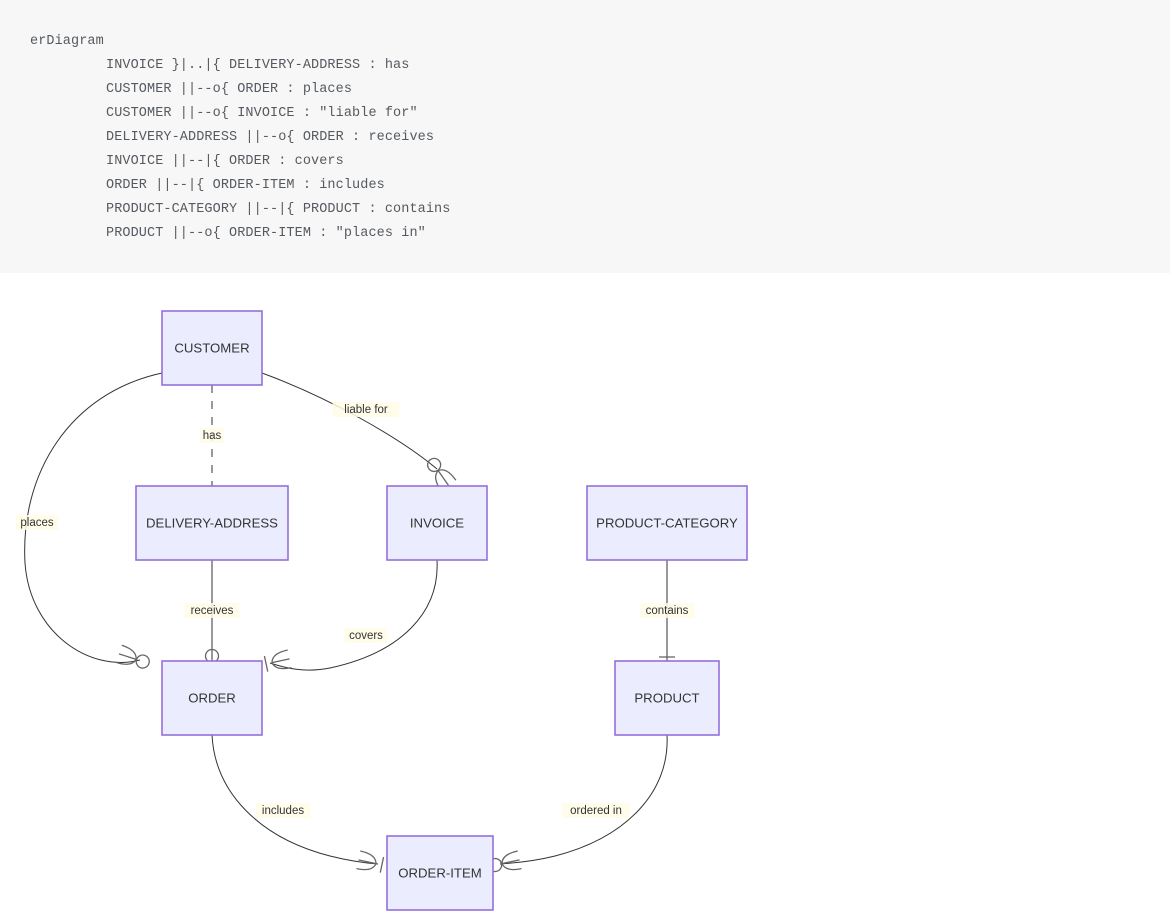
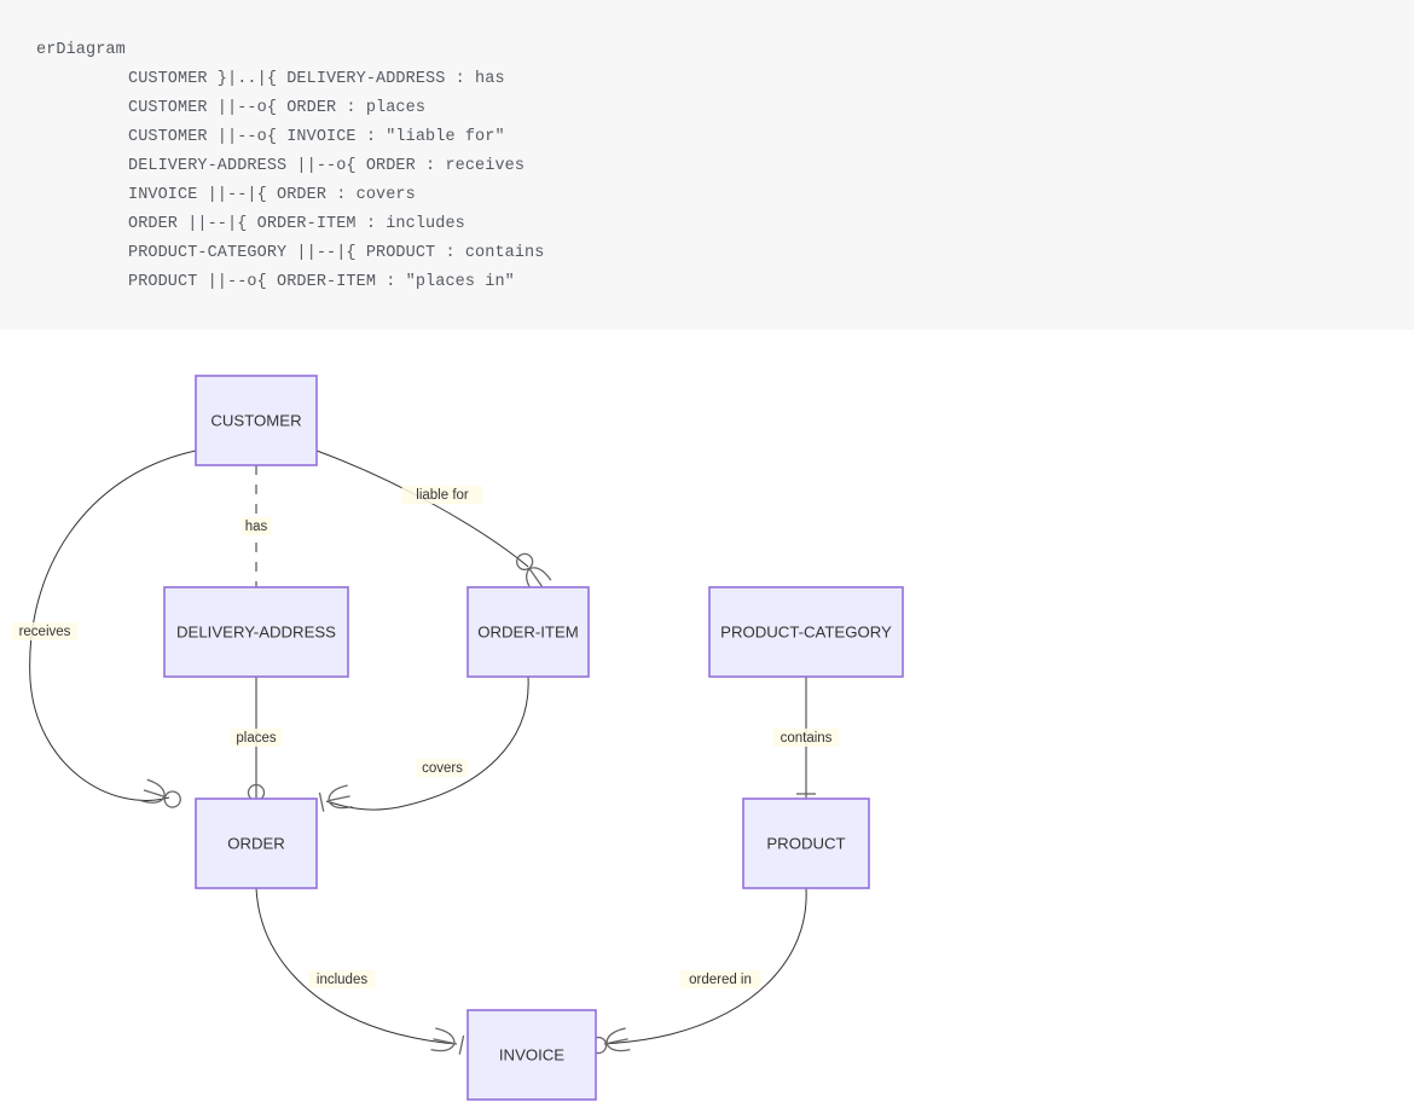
  erDiagram
- INVOICE }|..|{ DELIVERY-ADDRESS : has
+ CUSTOMER }|..|{ DELIVERY-ADDRESS : has
  CUSTOMER ||--o{ ORDER : places
  CUSTOMER ||--o{ INVOICE : "liable for"
  DELIVERY-ADDRESS ||--o{ ORDER : receives
  INVOICE ||--|{ ORDER : covers
  ORDER ||--|{ ORDER-ITEM : includes
  PRODUCT-CATEGORY ||--|{ PRODUCT : contains
  PRODUCT ||--o{ ORDER-ITEM : "places in"
  CUSTOMER
  DELIVERY-ADDRESS
- INVOICE
+ ORDER-ITEM
  PRODUCT-CATEGORY
  ORDER
  PRODUCT
- ORDER-ITEM
+ INVOICE
  has
- places
+ receives
  liable for
- receives
+ places
  covers
  includes
  contains
  ordered in
